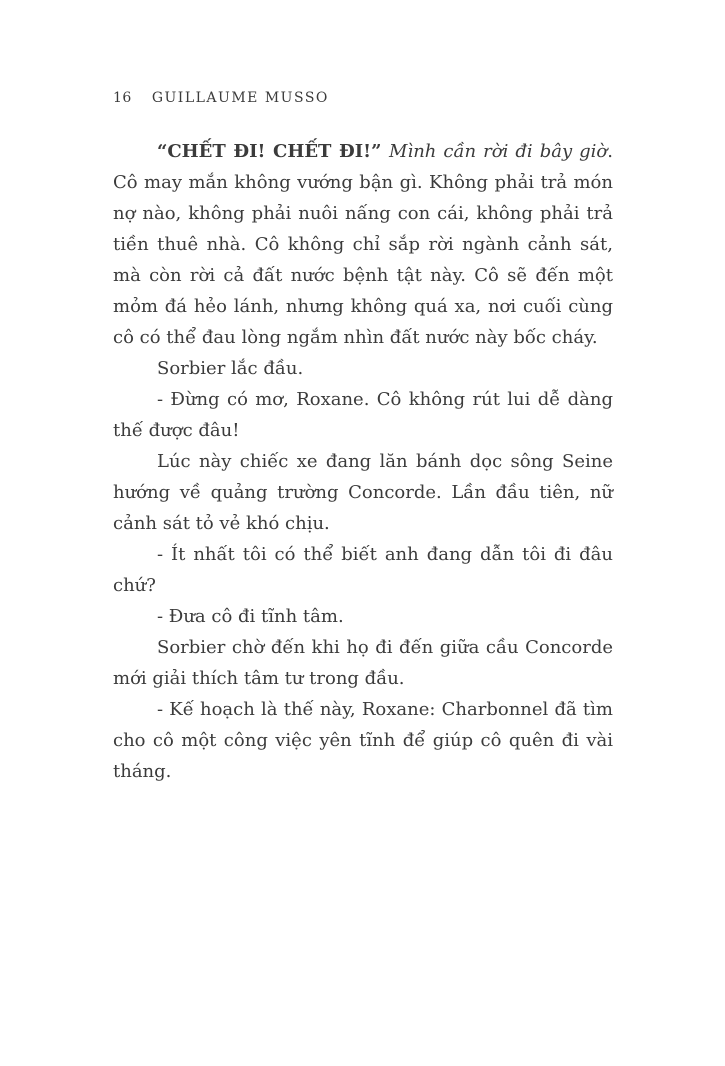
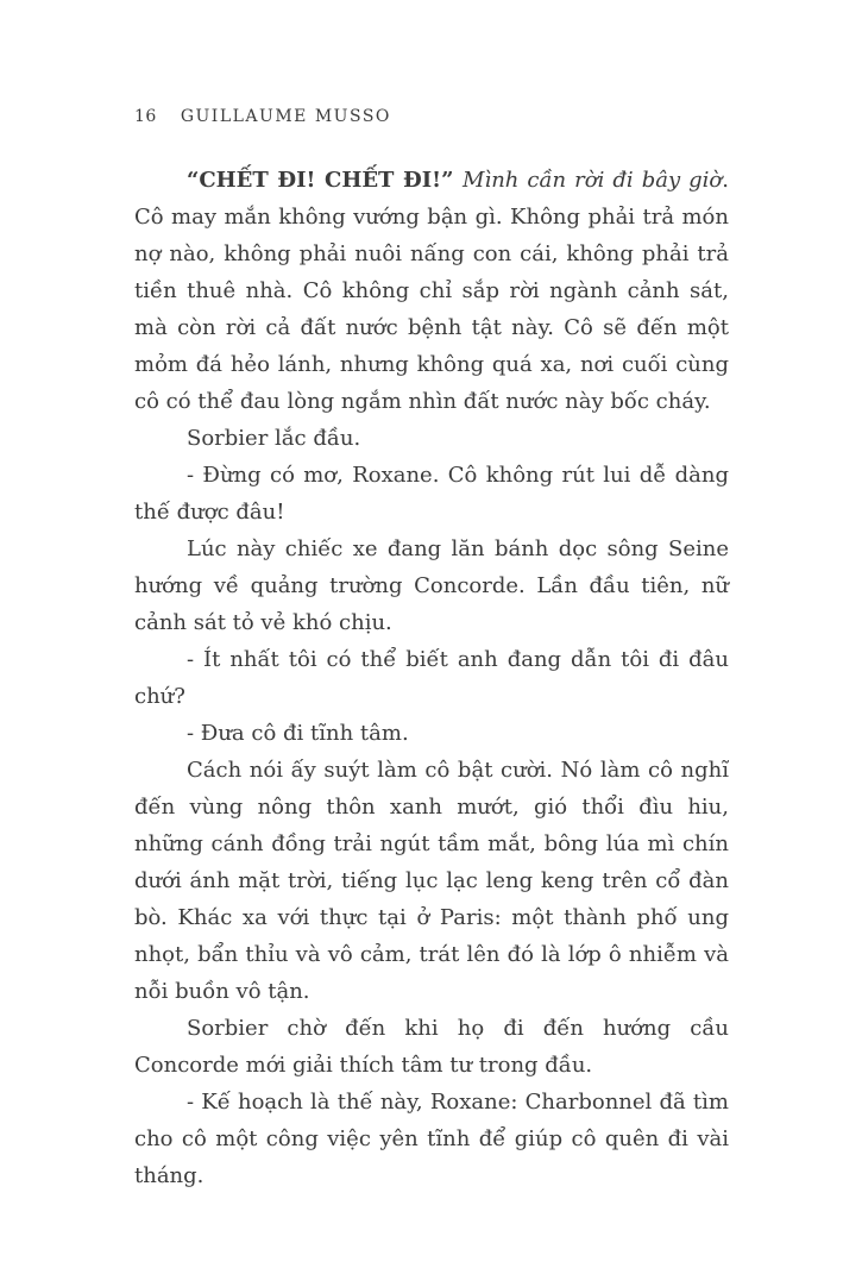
  16
  GUILLAUME MUSSO
  “CHẾT ĐI! CHẾT ĐI!” Mình cần rời đi bây giờ. Cô may mắn không vướng bận gì. Không phải trả món nợ nào, không phải nuôi nấng con cái, không phải trả tiền thuê nhà. Cô không chỉ sắp rời ngành cảnh sát, mà còn rời cả đất nước bệnh tật này. Cô sẽ đến một mỏm đá hẻo lánh, nhưng không quá xa, nơi cuối cùng cô có thể đau lòng ngắm nhìn đất nước này bốc cháy.
  Sorbier lắc đầu.
  - Đừng có mơ, Roxane. Cô không rút lui dễ dàng thế được đâu!
  Lúc này chiếc xe đang lăn bánh dọc sông Seine hướng về quảng trường Concorde. Lần đầu tiên, nữ cảnh sát tỏ vẻ khó chịu.
  - Ít nhất tôi có thể biết anh đang dẫn tôi đi đâu chứ?
  - Đưa cô đi tĩnh tâm.
+ Cách nói ấy suýt làm cô bật cười. Nó làm cô nghĩ đến vùng nông thôn xanh mướt, gió thổi đìu hiu, những cánh đồng trải ngút tầm mắt, bông lúa mì chín dưới ánh mặt trời, tiếng lục lạc leng keng trên cổ đàn bò. Khác xa với thực tại ở Paris: một thành phố ung nhọt, bẩn thỉu và vô cảm, trát lên đó là lớp ô nhiễm và nỗi buồn vô tận.
- Sorbier chờ đến khi họ đi đến giữa cầu Concorde mới giải thích tâm tư trong đầu.
+ Sorbier chờ đến khi họ đi đến hướng cầu Concorde mới giải thích tâm tư trong đầu.
  - Kế hoạch là thế này, Roxane: Charbonnel đã tìm cho cô một công việc yên tĩnh để giúp cô quên đi vài tháng.
